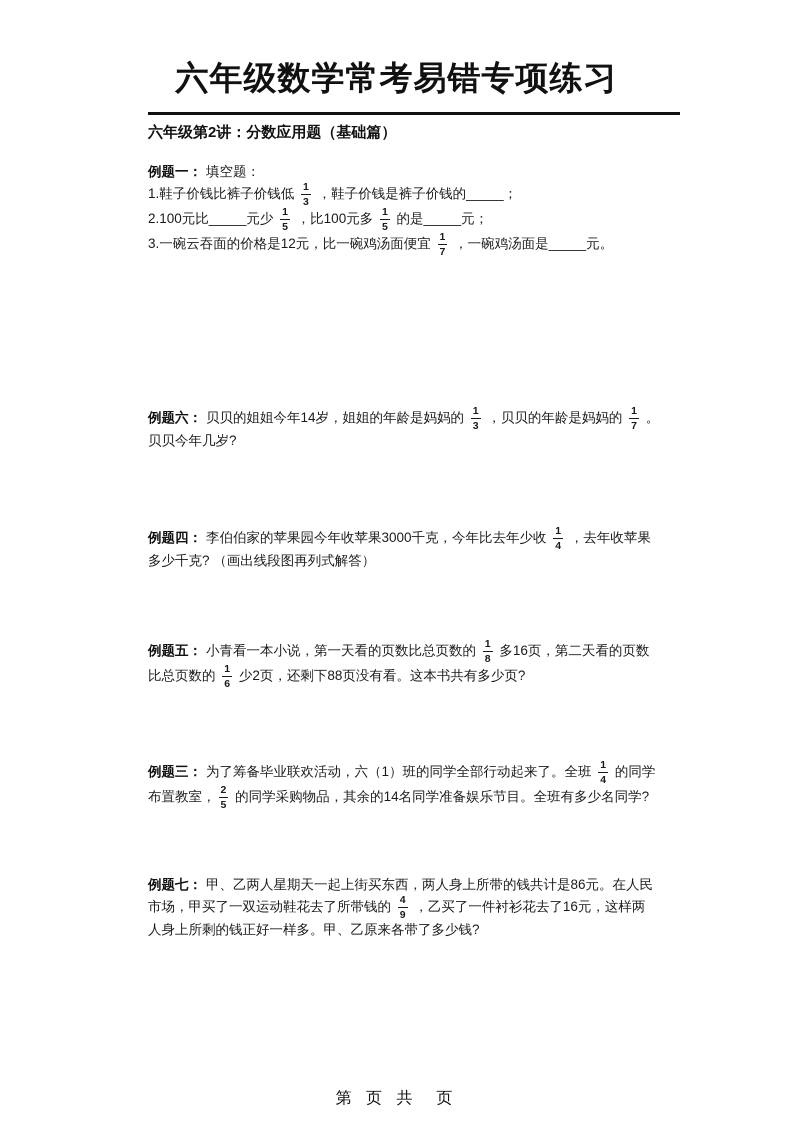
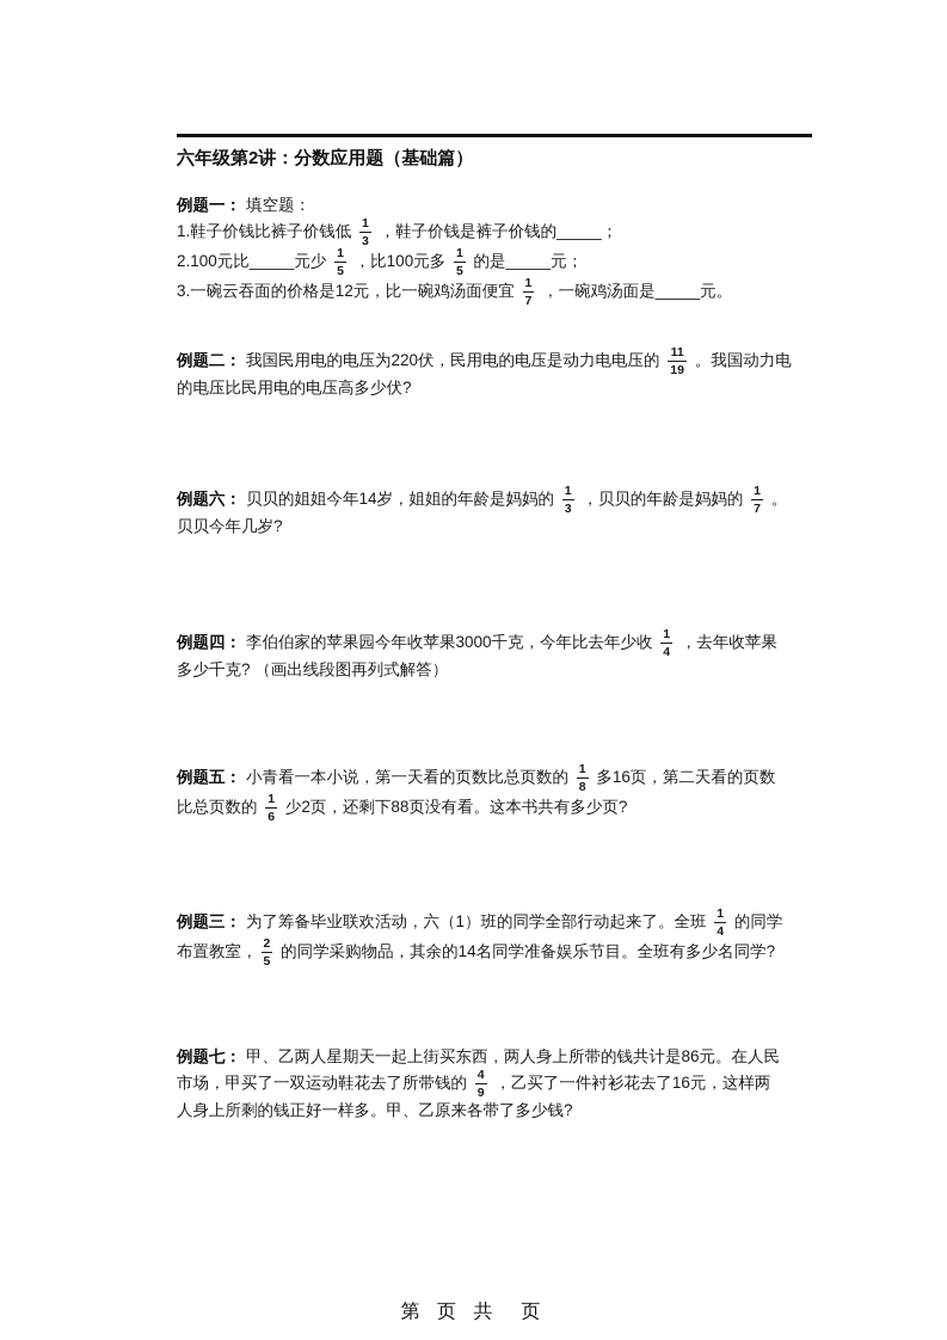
- 六年级数学常考易错专项练习
  六年级第2讲：分数应用题（基础篇）
  例题一： 填空题：
  1.鞋子价钱比裤子价钱低
  1
  3
  ，鞋子价钱是裤子价钱的_____；
  2.100元比_____元少
  1
  5
  ，比100元多
  1
  5
  的是_____元；
  3.一碗云吞面的价格是12元，比一碗鸡汤面便宜
  1
  7
  ，一碗鸡汤面是_____元。
+ 例题二： 我国民用电的电压为220伏，民用电的电压是动力电电压的
+ 11
+ 19
+ 。我国动力电
+ 的电压比民用电的电压高多少伏?
  例题六： 贝贝的姐姐今年14岁，姐姐的年龄是妈妈的
  1
  3
  ，贝贝的年龄是妈妈的
  1
  7
  。
  贝贝今年几岁?
  例题四： 李伯伯家的苹果园今年收苹果3000千克，今年比去年少收
  1
  4
  ，去年收苹果
  多少千克? （画出线段图再列式解答）
  例题五： 小青看一本小说，第一天看的页数比总页数的
  1
  8
  多16页，第二天看的页数
  比总页数的
  1
  6
  少2页，还剩下88页没有看。这本书共有多少页?
  例题三： 为了筹备毕业联欢活动，六（1）班的同学全部行动起来了。全班
  1
  4
  的同学
  布置教室，
  2
  5
  的同学采购物品，其余的14名同学准备娱乐节目。全班有多少名同学?
  例题七： 甲、乙两人星期天一起上街买东西，两人身上所带的钱共计是86元。在人民
  市场，甲买了一双运动鞋花去了所带钱的
  4
  9
  ，乙买了一件衬衫花去了16元，这样两
  人身上所剩的钱正好一样多。甲、乙原来各带了多少钱?
  第 页 共 页
